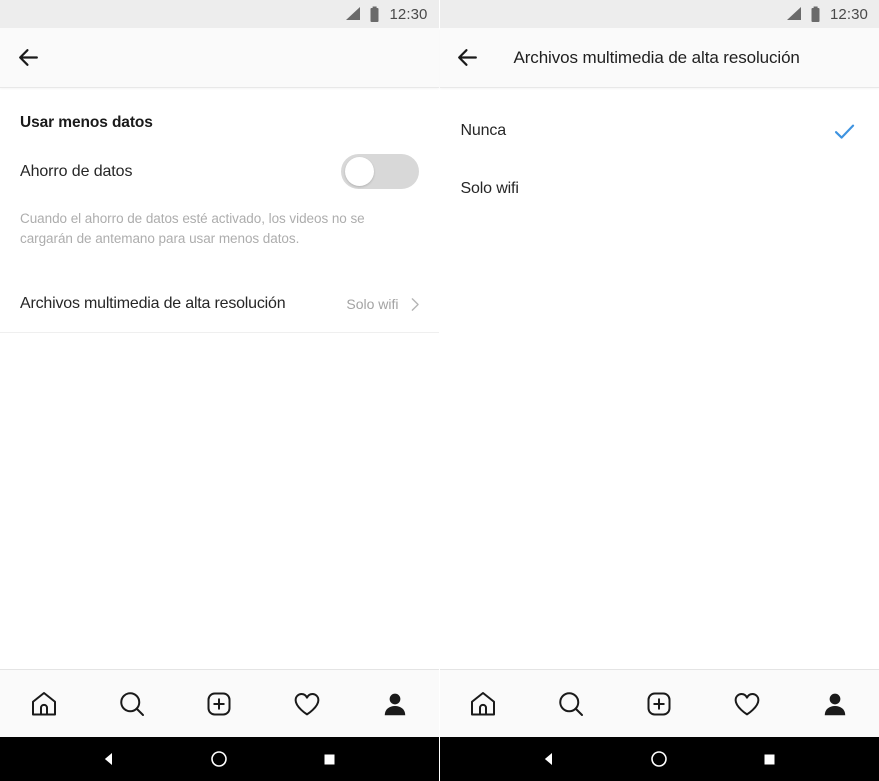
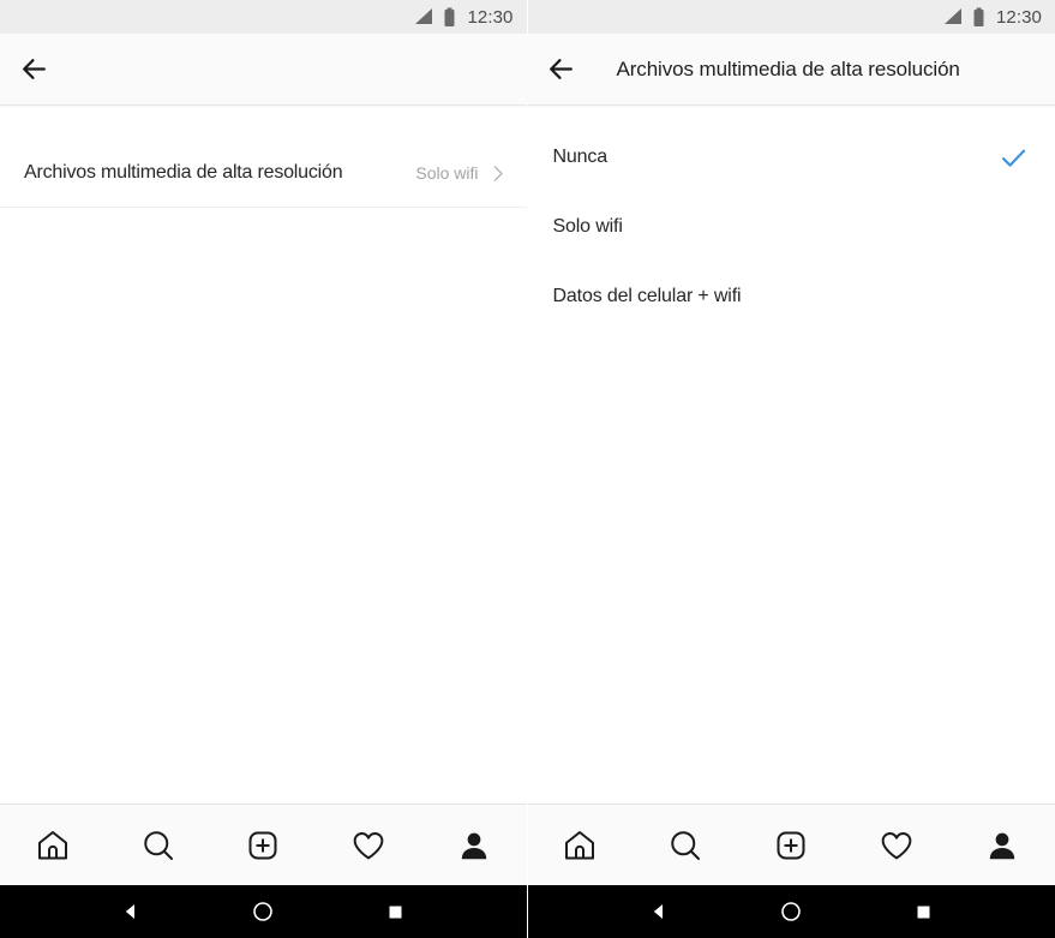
  12:30
- Usar menos datos
- Ahorro de datos
- Cuando el ahorro de datos esté activado, los videos no se cargarán de antemano para usar menos datos.
  Archivos multimedia de alta resolución
  Solo wifi
  12:30
  Archivos multimedia de alta resolución
  Nunca
  Solo wifi
+ Datos del celular + wifi
